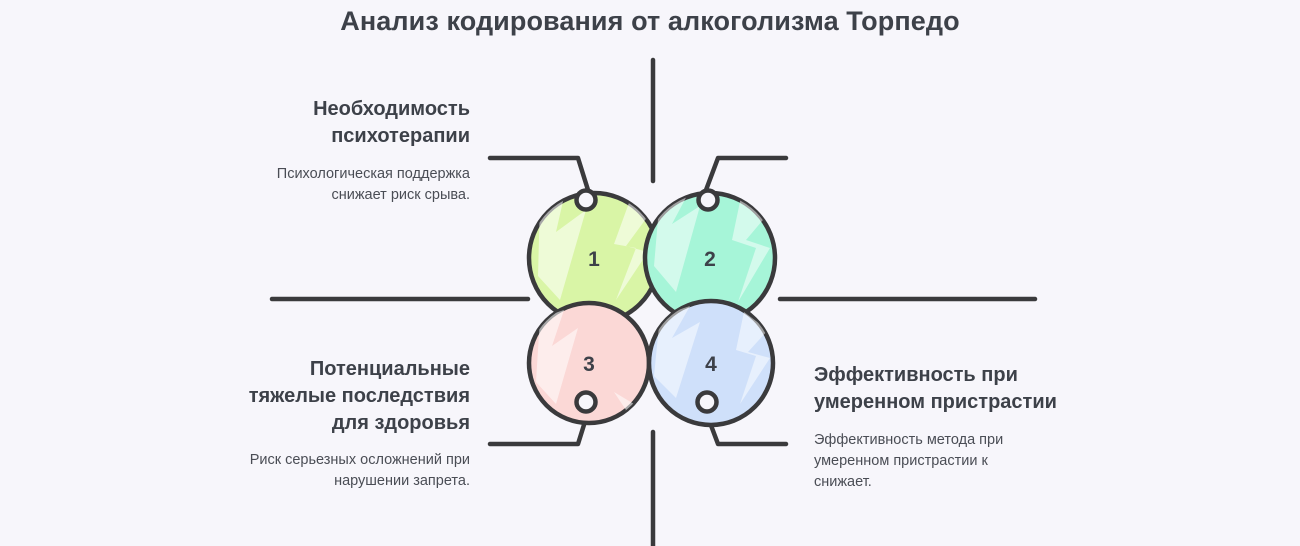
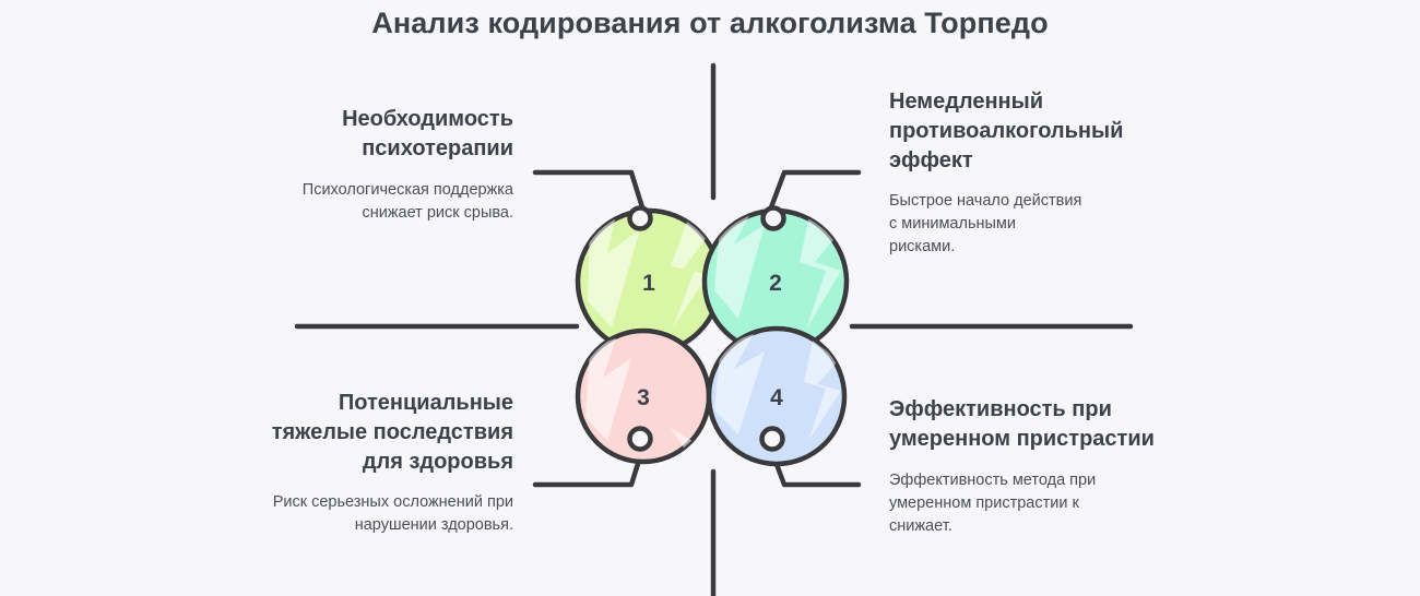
  Анализ кодирования от алкоголизма Торпедо
  1
  2
  3
  4
  Необходимость психотерапии
  Психологическая поддержка снижает риск срыва.
+ Немедленный противоалкогольный эффект
+ Быстрое начало действия с минимальными рисками.
  Потенциальные тяжелые последствия для здоровья
- Риск серьезных осложнений при нарушении запрета.
+ Риск серьезных осложнений при нарушении здоровья.
  Эффективность при умеренном пристрастии
  Эффективность метода при умеренном пристрастии к снижает.
